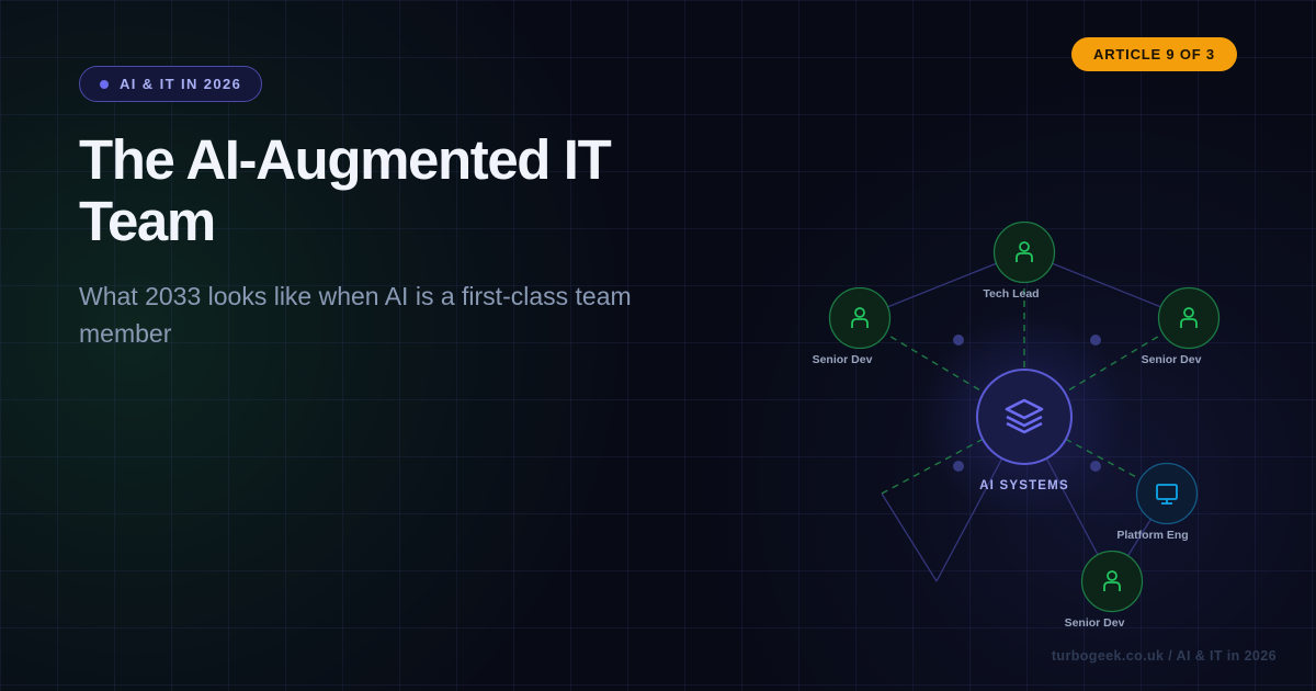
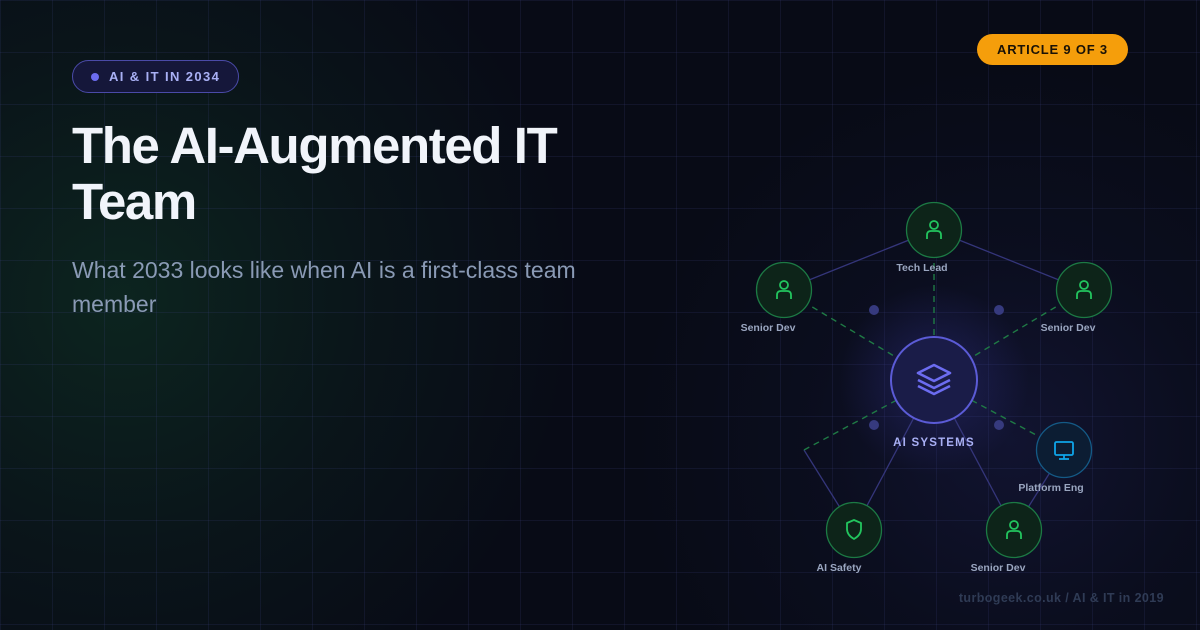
- AI & IT IN 2026
+ AI & IT IN 2034
  ARTICLE 9 OF 3
  The AI-Augmented IT Team
  What 2033 looks like when AI is a first-class team member
  AI SYSTEMS
  Tech Lead
  Senior Dev
  Senior Dev
  Platform Eng
+ AI Safety
  Senior Dev
- turbogeek.co.uk / AI & IT in 2026
+ turbogeek.co.uk / AI & IT in 2019
